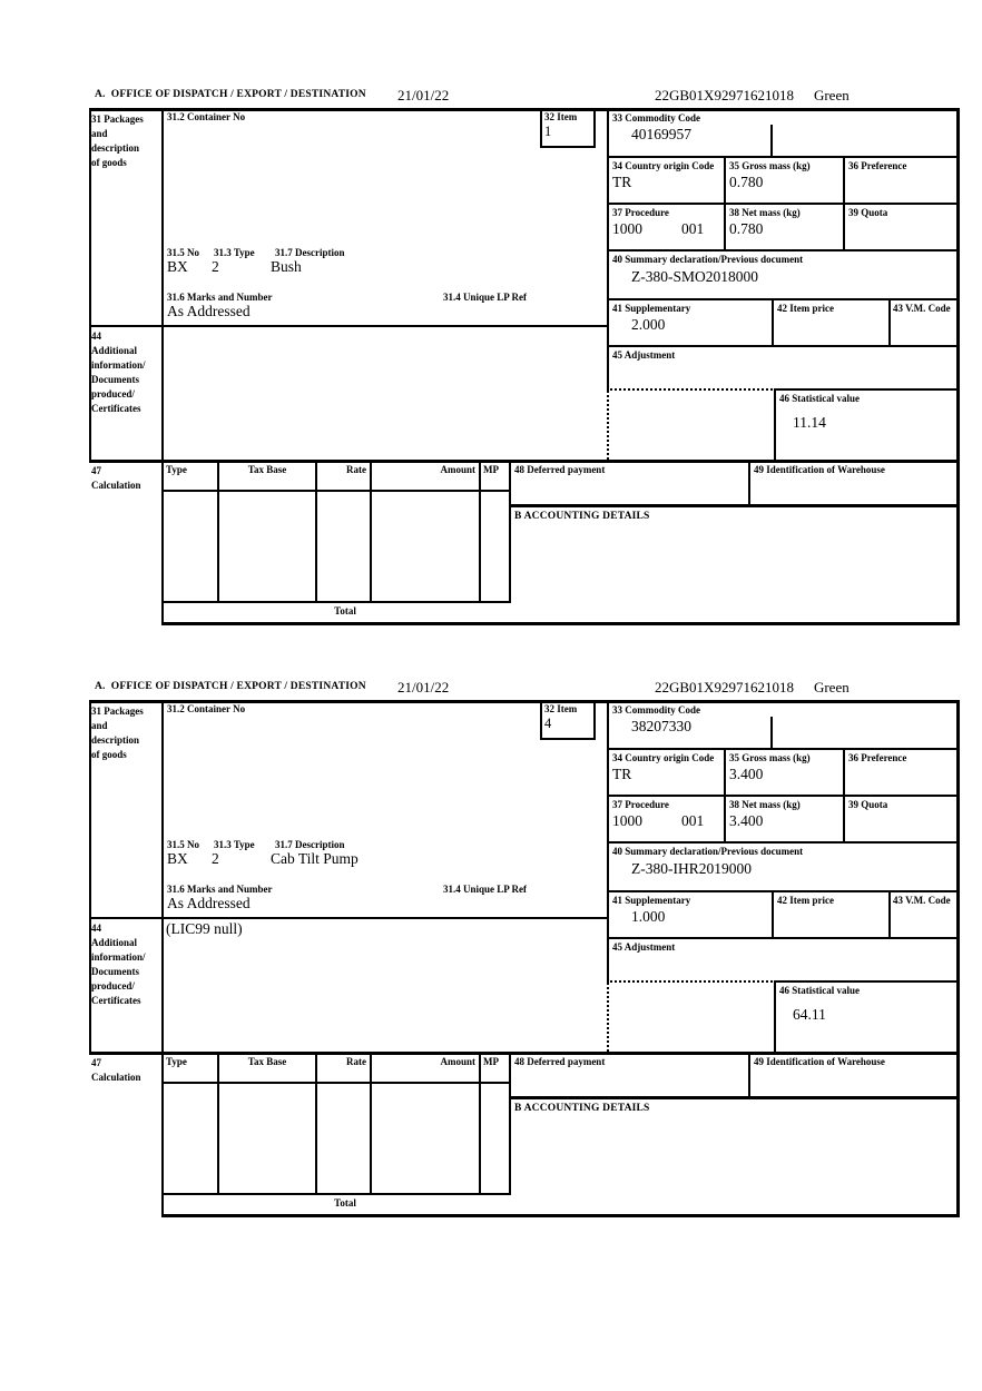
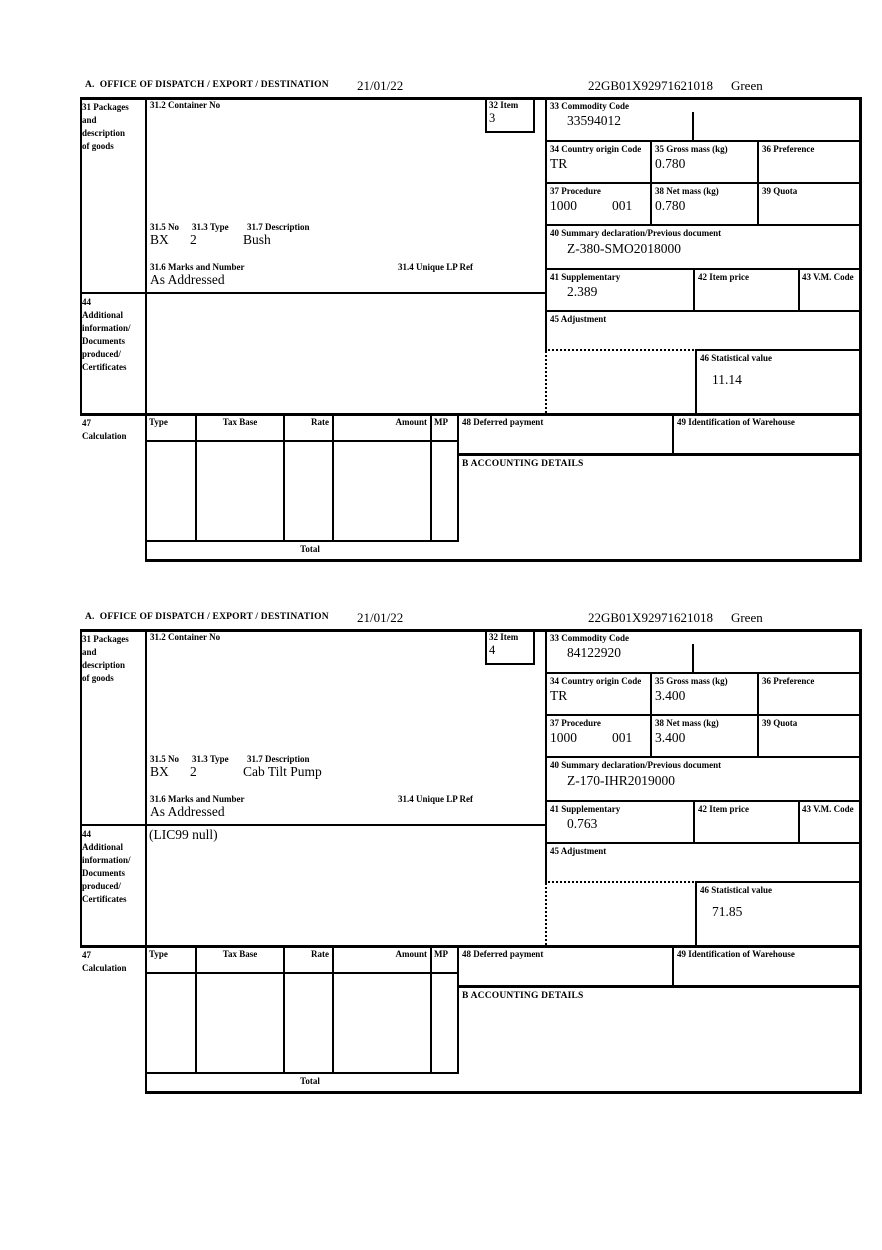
  A. OFFICE OF DISPATCH / EXPORT / DESTINATION
  21/01/22
  22GB01X92971621018 Green
  31 Packages
  and
  description
  of goods
  31.2 Container No
  32 Item
- 1
+ 3
  33 Commodity Code
- 40169957
+ 33594012
  34 Country origin Code
  35 Gross mass (kg)
  36 Preference
  TR
  0.780
  37 Procedure
  38 Net mass (kg)
  39 Quota
  1000
  001
  0.780
  40 Summary declaration/Previous document
  Z-380-SMO2018000
  41 Supplementary
  42 Item price
  43 V.M. Code
- 2.000
+ 2.389
  45 Adjustment
  46 Statistical value
  11.14
  31.5 No
  31.3 Type
  31.7 Description
  BX
  2
  Bush
  31.6 Marks and Number
  31.4 Unique LP Ref
  As Addressed
  44
  Additional
  information/
  Documents
  produced/
  Certificates
  47
  Calculation
  Type
  Tax Base
  Rate
  Amount
  MP
  Total
  48 Deferred payment
  49 Identification of Warehouse
  B ACCOUNTING DETAILS
  A. OFFICE OF DISPATCH / EXPORT / DESTINATION
  21/01/22
  22GB01X92971621018 Green
  31 Packages
  and
  description
  of goods
  31.2 Container No
  32 Item
  4
  33 Commodity Code
- 38207330
+ 84122920
  34 Country origin Code
  35 Gross mass (kg)
  36 Preference
  TR
  3.400
  37 Procedure
  38 Net mass (kg)
  39 Quota
  1000
  001
  3.400
  40 Summary declaration/Previous document
- Z-380-IHR2019000
+ Z-170-IHR2019000
  41 Supplementary
  42 Item price
  43 V.M. Code
- 1.000
+ 0.763
  45 Adjustment
  46 Statistical value
- 64.11
+ 71.85
  31.5 No
  31.3 Type
  31.7 Description
  BX
  2
  Cab Tilt Pump
  31.6 Marks and Number
  31.4 Unique LP Ref
  As Addressed
  44
  Additional
  information/
  Documents
  produced/
  Certificates
  (LIC99 null)
  47
  Calculation
  Type
  Tax Base
  Rate
  Amount
  MP
  Total
  48 Deferred payment
  49 Identification of Warehouse
  B ACCOUNTING DETAILS
